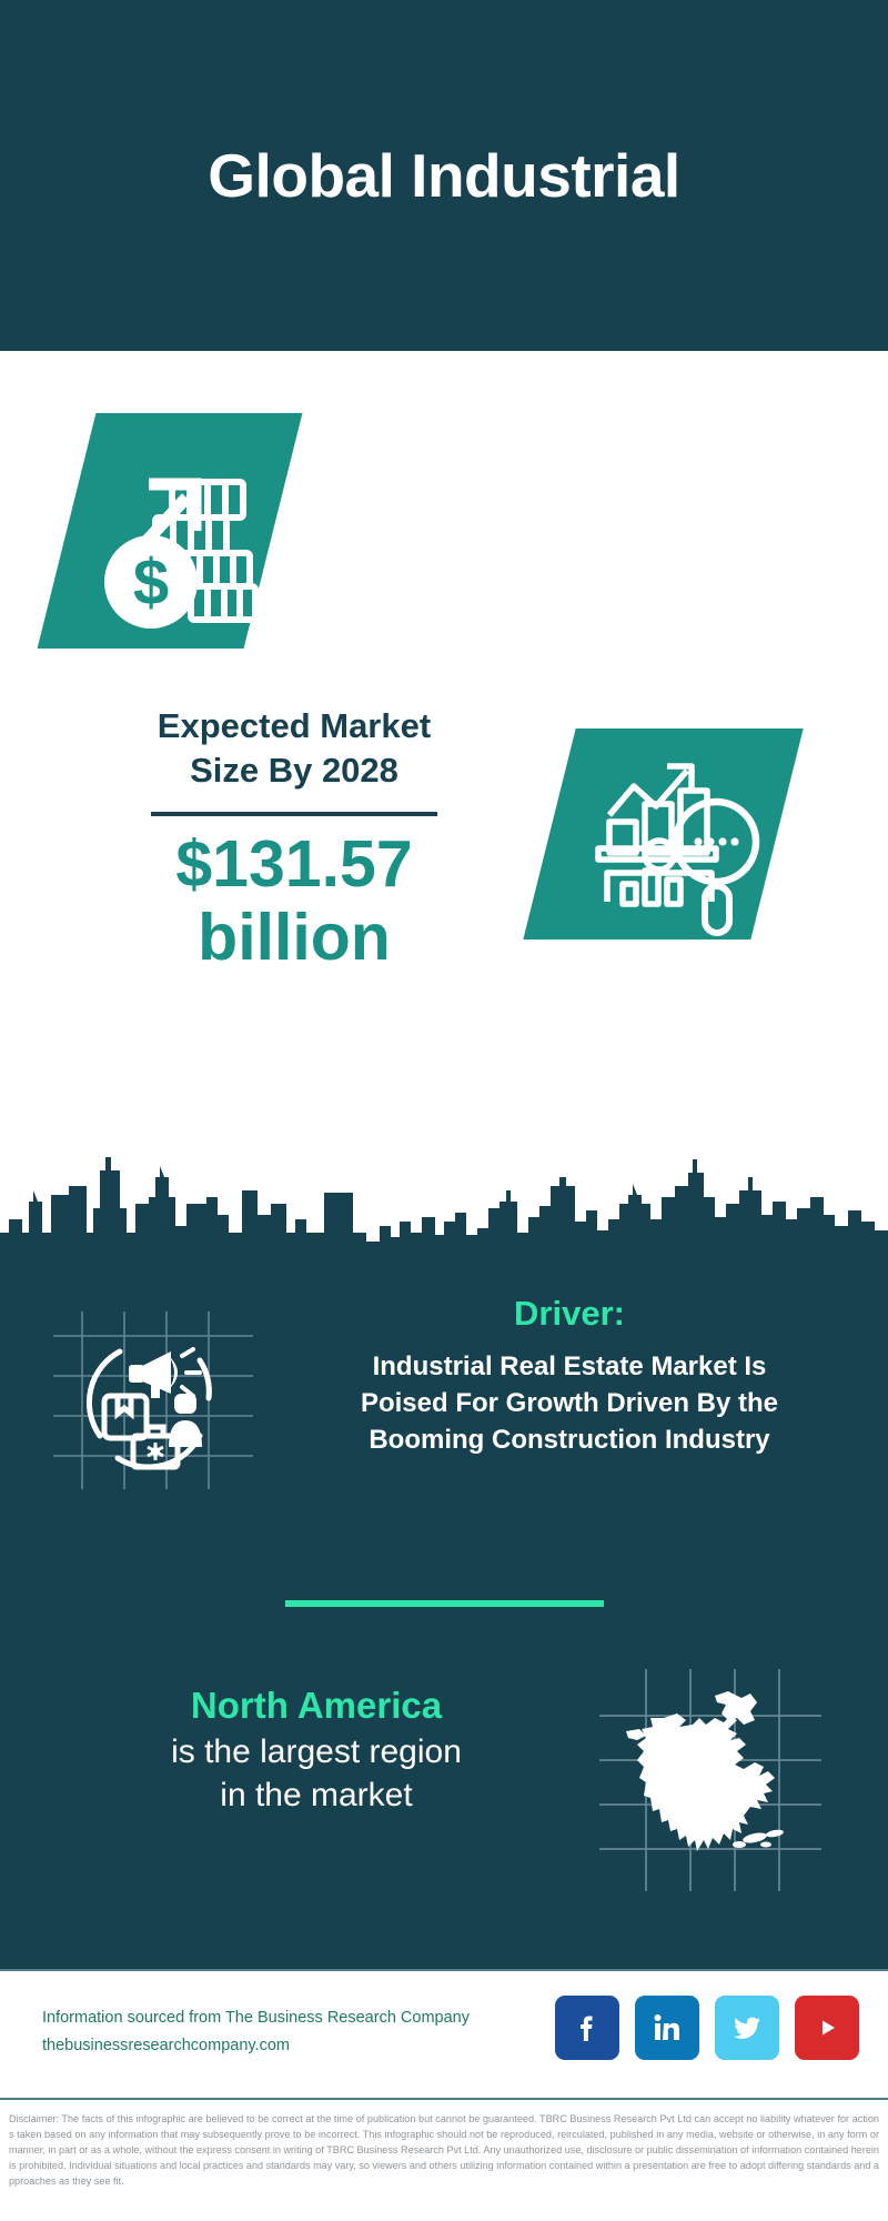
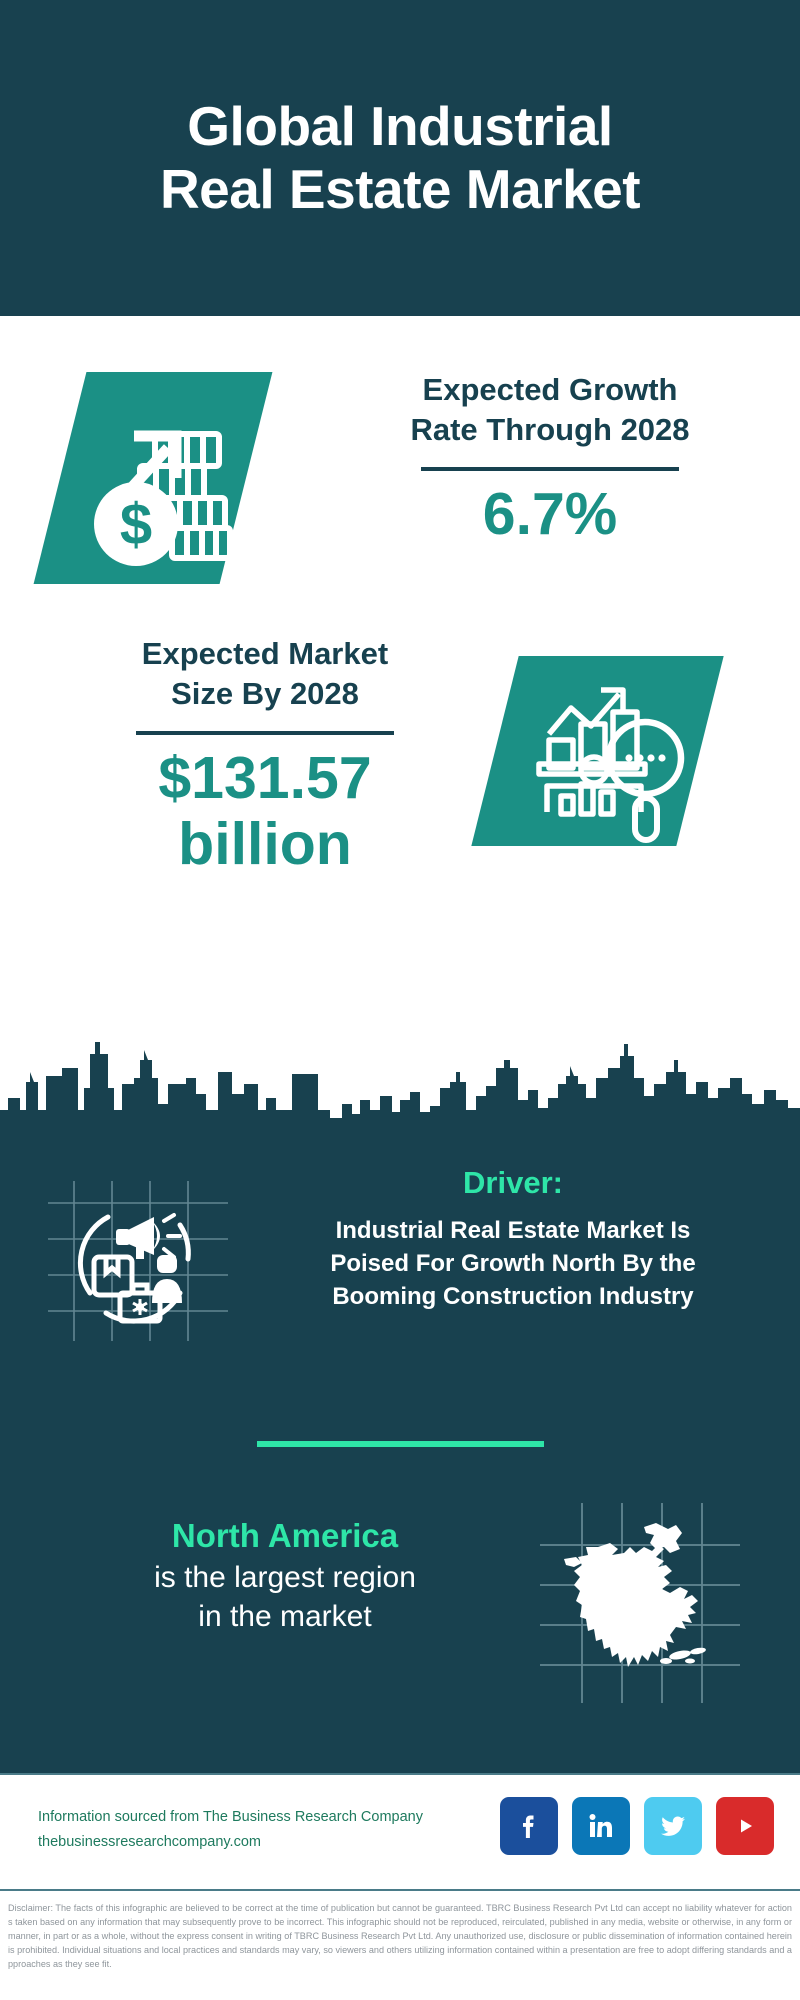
  Global Industrial
+ Real Estate Market
+ Expected Growth
+ Rate Through 2028
+ 6.7%
  Expected Market
  Size By 2028
  $131.57
  billion
  Driver:
  Industrial Real Estate Market Is
- Poised For Growth Driven By the
+ Poised For Growth North By the
  Booming Construction Industry
  North America
  is the largest region
  in the market
  Information sourced from The Business Research Company
  thebusinessresearchcompany.com
  Disclaimer: The facts of this infographic are believed to be correct at the time of publication but cannot be guaranteed. TBRC Business Research Pvt Ltd can accept no liability whatever for actions taken based on any information that may subsequently prove to be incorrect. This infographic should not be reproduced, reirculated, published in any media, website or otherwise, in any form or manner, in part or as a whole, without the express consent in writing of TBRC Business Research Pvt Ltd. Any unauthorized use, disclosure or public dissemination of information contained herein is prohibited. Individual situations and local practices and standards may vary, so viewers and others utilizing information contained within a presentation are free to adopt differing standards and approaches as they see fit.
